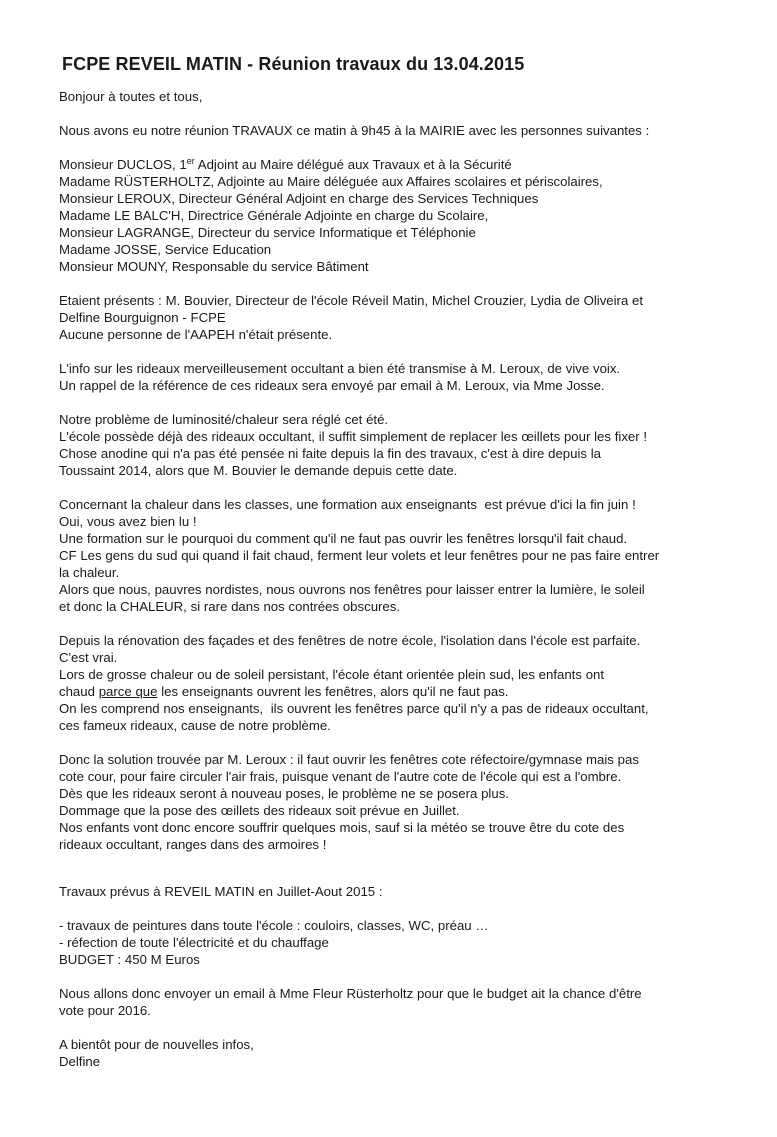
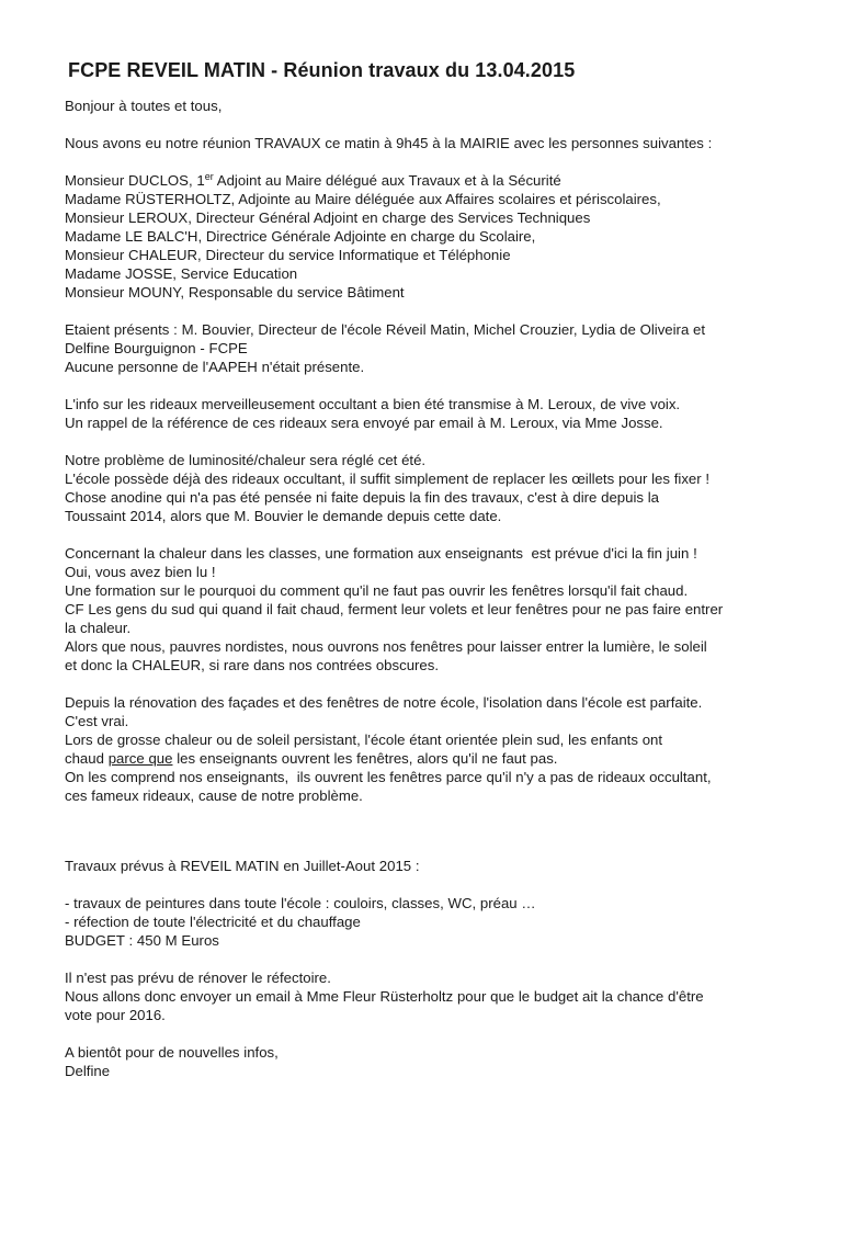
  FCPE REVEIL MATIN - Réunion travaux du 13.04.2015
  Bonjour à toutes et tous,
  Nous avons eu notre réunion TRAVAUX ce matin à 9h45 à la MAIRIE avec les personnes suivantes :
  Monsieur DUCLOS, 1er Adjoint au Maire délégué aux Travaux et à la Sécurité
  Madame RÜSTERHOLTZ, Adjointe au Maire déléguée aux Affaires scolaires et périscolaires,
  Monsieur LEROUX, Directeur Général Adjoint en charge des Services Techniques
  Madame LE BALC'H, Directrice Générale Adjointe en charge du Scolaire,
- Monsieur LAGRANGE, Directeur du service Informatique et Téléphonie
+ Monsieur CHALEUR, Directeur du service Informatique et Téléphonie
  Madame JOSSE, Service Education
  Monsieur MOUNY, Responsable du service Bâtiment
  Etaient présents : M. Bouvier, Directeur de l'école Réveil Matin, Michel Crouzier, Lydia de Oliveira et
  Delfine Bourguignon - FCPE
  Aucune personne de l'AAPEH n'était présente.
  L'info sur les rideaux merveilleusement occultant a bien été transmise à M. Leroux, de vive voix.
  Un rappel de la référence de ces rideaux sera envoyé par email à M. Leroux, via Mme Josse.
  Notre problème de luminosité/chaleur sera réglé cet été.
  L'école possède déjà des rideaux occultant, il suffit simplement de replacer les œillets pour les fixer !
  Chose anodine qui n'a pas été pensée ni faite depuis la fin des travaux, c'est à dire depuis la
  Toussaint 2014, alors que M. Bouvier le demande depuis cette date.
  Concernant la chaleur dans les classes, une formation aux enseignants est prévue d'ici la fin juin !
  Oui, vous avez bien lu !
  Une formation sur le pourquoi du comment qu'il ne faut pas ouvrir les fenêtres lorsqu'il fait chaud.
  CF Les gens du sud qui quand il fait chaud, ferment leur volets et leur fenêtres pour ne pas faire entrer
  la chaleur.
  Alors que nous, pauvres nordistes, nous ouvrons nos fenêtres pour laisser entrer la lumière, le soleil
  et donc la CHALEUR, si rare dans nos contrées obscures.
  Depuis la rénovation des façades et des fenêtres de notre école, l'isolation dans l'école est parfaite.
  C'est vrai.
  Lors de grosse chaleur ou de soleil persistant, l'école étant orientée plein sud, les enfants ont
  chaud parce que les enseignants ouvrent les fenêtres, alors qu'il ne faut pas.
  On les comprend nos enseignants, ils ouvrent les fenêtres parce qu'il n'y a pas de rideaux occultant,
  ces fameux rideaux, cause de notre problème.
- Donc la solution trouvée par M. Leroux : il faut ouvrir les fenêtres cote réfectoire/gymnase mais pas
- cote cour, pour faire circuler l'air frais, puisque venant de l'autre cote de l'école qui est a l'ombre.
- Dès que les rideaux seront à nouveau poses, le problème ne se posera plus.
- Dommage que la pose des œillets des rideaux soit prévue en Juillet.
- Nos enfants vont donc encore souffrir quelques mois, sauf si la météo se trouve être du cote des
- rideaux occultant, ranges dans des armoires !
  Travaux prévus à REVEIL MATIN en Juillet-Aout 2015 :
  - travaux de peintures dans toute l'école : couloirs, classes, WC, préau …
  - réfection de toute l'électricité et du chauffage
  BUDGET : 450 M Euros
+ Il n'est pas prévu de rénover le réfectoire.
  Nous allons donc envoyer un email à Mme Fleur Rüsterholtz pour que le budget ait la chance d'être
  vote pour 2016.
  A bientôt pour de nouvelles infos,
  Delfine
